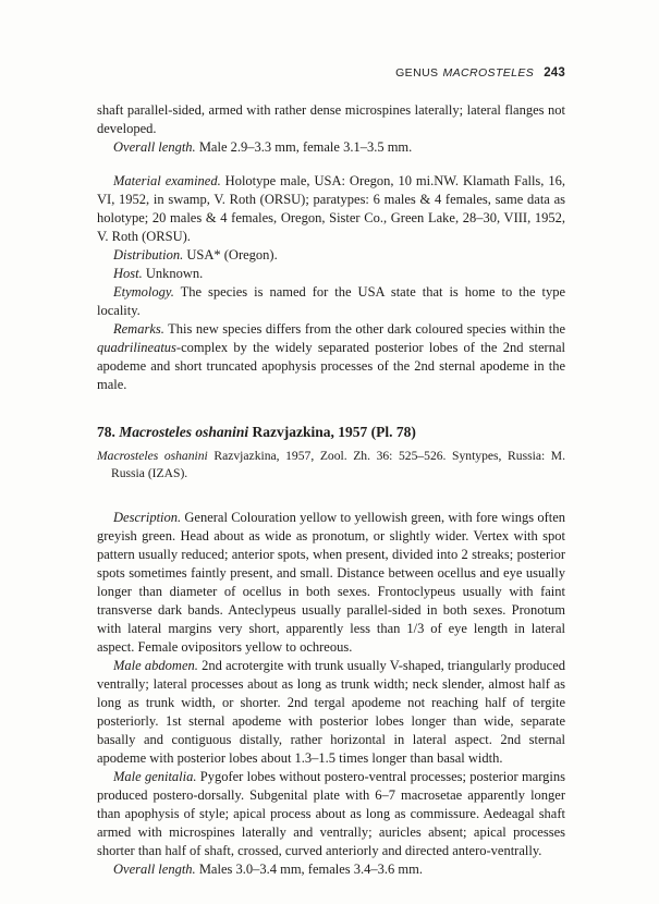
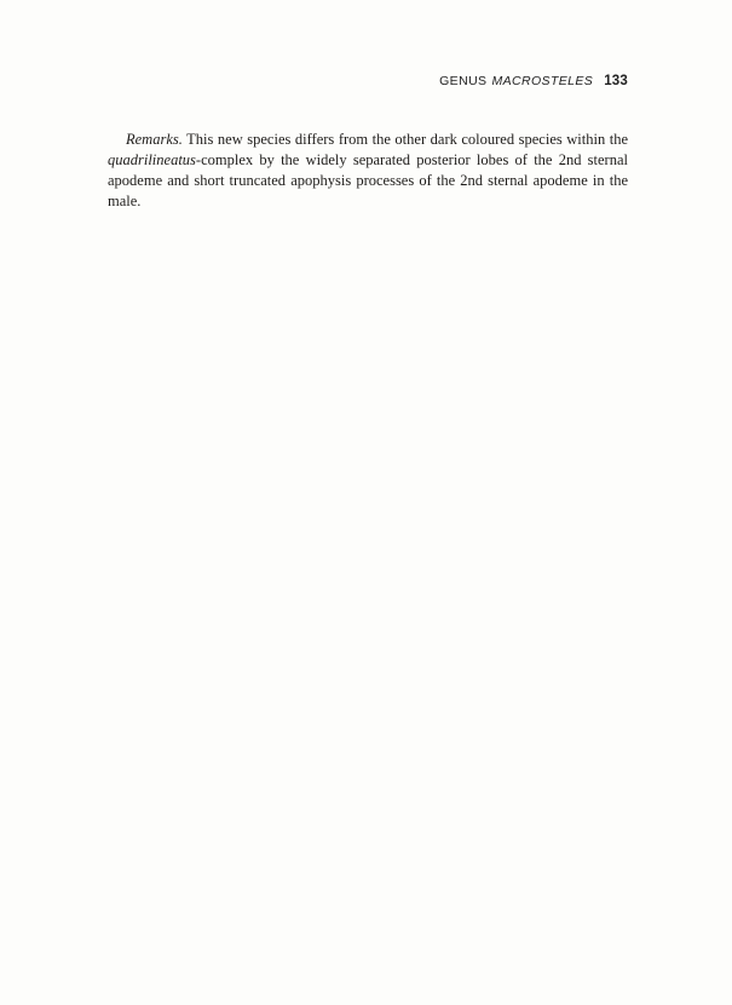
- GENUS MACROSTELES 243
+ GENUS MACROSTELES 133
- shaft parallel-sided, armed with rather dense microspines laterally; lateral flanges not developed.
- Overall length. Male 2.9–3.3 mm, female 3.1–3.5 mm.
- Material examined. Holotype male, USA: Oregon, 10 mi.NW. Klamath Falls, 16, VI, 1952, in swamp, V. Roth (ORSU); paratypes: 6 males & 4 females, same data as holotype; 20 males & 4 females, Oregon, Sister Co., Green Lake, 28–30, VIII, 1952, V. Roth (ORSU).
- Distribution. USA* (Oregon).
- Host. Unknown.
- Etymology. The species is named for the USA state that is home to the type locality.
  Remarks. This new species differs from the other dark coloured species within the quadrilineatus-complex by the widely separated posterior lobes of the 2nd sternal apodeme and short truncated apophysis processes of the 2nd sternal apodeme in the male.
- 78. Macrosteles oshanini Razvjazkina, 1957 (Pl. 78)
- Macrosteles oshanini Razvjazkina, 1957, Zool. Zh. 36: 525–526. Syntypes, Russia: M. Russia (IZAS).
- Description. General Colouration yellow to yellowish green, with fore wings often greyish green. Head about as wide as pronotum, or slightly wider. Vertex with spot pattern usually reduced; anterior spots, when present, divided into 2 streaks; posterior spots sometimes faintly present, and small. Distance between ocellus and eye usually longer than diameter of ocellus in both sexes. Frontoclypeus usually with faint transverse dark bands. Anteclypeus usually parallel-sided in both sexes. Pronotum with lateral margins very short, apparently less than 1/3 of eye length in lateral aspect. Female ovipositors yellow to ochreous.
- Male abdomen. 2nd acrotergite with trunk usually V-shaped, triangularly produced ventrally; lateral processes about as long as trunk width; neck slender, almost half as long as trunk width, or shorter. 2nd tergal apodeme not reaching half of tergite posteriorly. 1st sternal apodeme with posterior lobes longer than wide, separate basally and contiguous distally, rather horizontal in lateral aspect. 2nd sternal apodeme with posterior lobes about 1.3–1.5 times longer than basal width.
- Male genitalia. Pygofer lobes without postero-ventral processes; posterior margins produced postero-dorsally. Subgenital plate with 6–7 macrosetae apparently longer than apophysis of style; apical process about as long as commissure. Aedeagal shaft armed with microspines laterally and ventrally; auricles absent; apical processes shorter than half of shaft, crossed, curved anteriorly and directed antero-ventrally.
- Overall length. Males 3.0–3.4 mm, females 3.4–3.6 mm.
